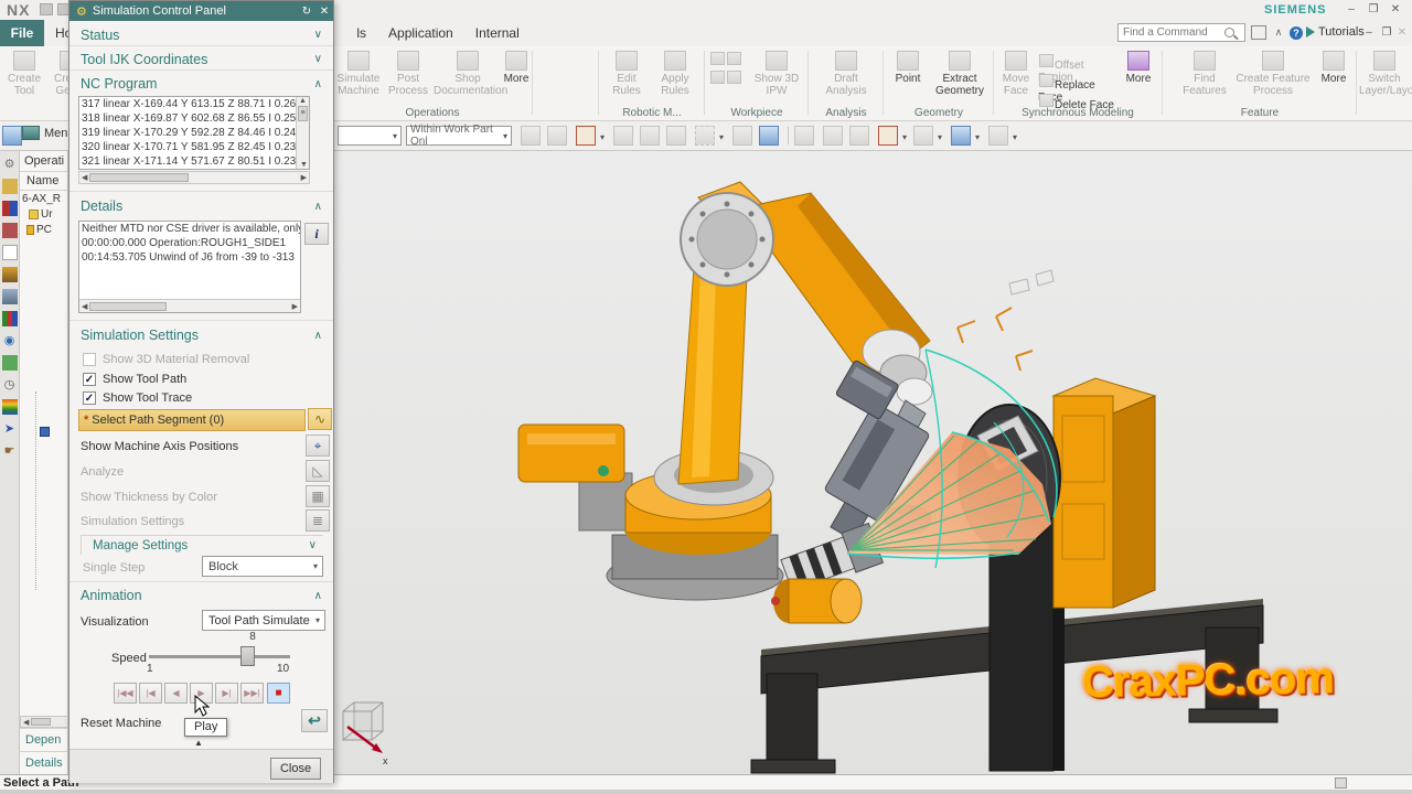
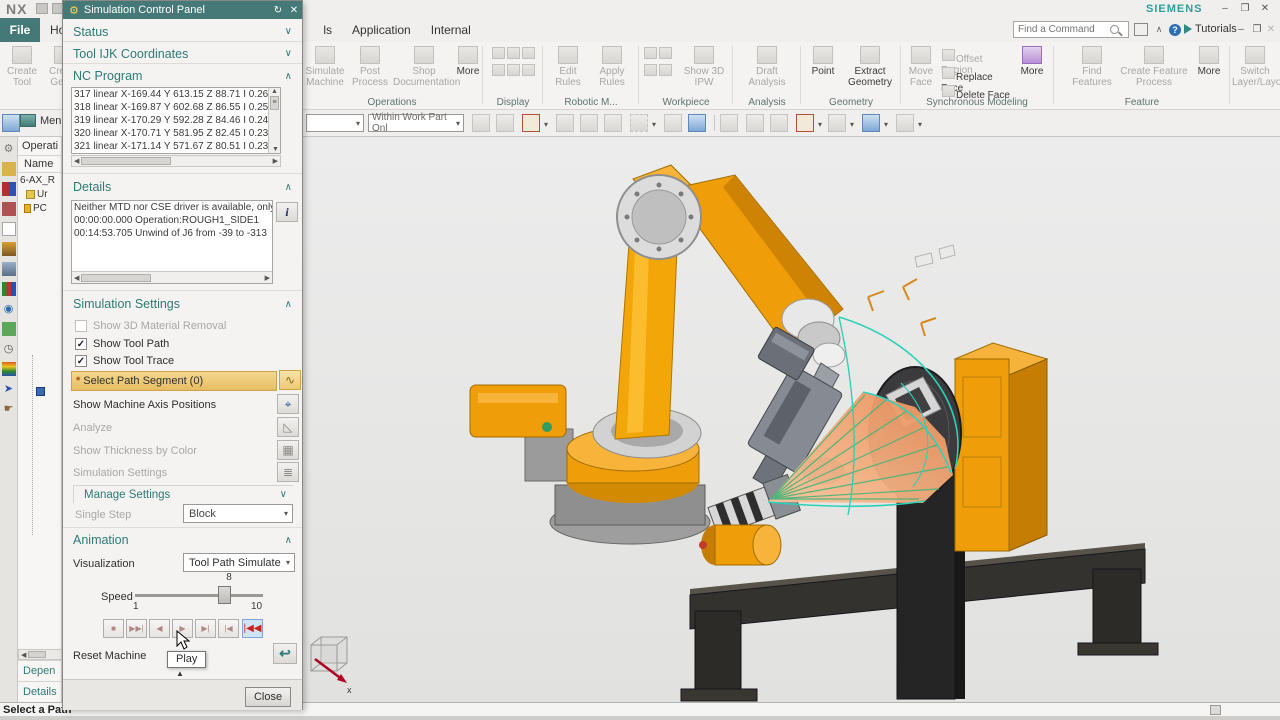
  NX
  SIEMENS
  –
  ❐
  ✕
  File
  ls
  Application
  Internal
  Find a Command
  ∧
  ?
  Tutorials
  –
  ❐
  ✕
  Create Tool
  Simulate Machine
  Post Process
  Shop Documentation
  More
  Operations
+ Display
  Edit Rules
  Apply Rules
  Robotic M...
  Show 3D IPW
  Workpiece
  Draft Analysis
  Analysis
  Point
  Extract Geometry
  Geometry
  Move Face
  Offset gion
  Replace ce
  Delete Face
  More
  Synchronous Modeling
  Find Features
  Create Feature Process
  More
  Feature
  Switch Layer/Layo
  Men
  ▾
  Within Work Part Onl
  ▾
  ▾
  ▾
  ▾
  ▾
  ▾
  ▾
  ⚙
  ◉
  ◷
  ➤
  ☛
  Operati
  Name
  6-AX_R
  Ur
  PC
  Depen
  Details
  x
- CraxPC.com
  ⚙
  Simulation Control Panel
  ↻
  ✕
  Status
  ∨
  Tool IJK Coordinates
  ∨
  NC Program
  ∧
  317 linear X-169.44 Y 613.15 Z 88.71 I 0.26
  318 linear X-169.87 Y 602.68 Z 86.55 I 0.25
  319 linear X-170.29 Y 592.28 Z 84.46 I 0.24
  320 linear X-170.71 Y 581.95 Z 82.45 I 0.23
  321 linear X-171.14 Y 571.67 Z 80.51 I 0.23
  Details
  ∧
  Neither MTD nor CSE driver is available, onl
  00:00:00.000 Operation:ROUGH1_SIDE1
  00:14:53.705 Unwind of J6 from -39 to -313
  i
  Simulation Settings
  ∧
  Show 3D Material Removal
  ✓
  Show Tool Path
  ✓
  Show Tool Trace
  *
  Select Path Segment (0)
  ∿
  Show Machine Axis Positions
  ⌖
  Analyze
  ◺
  Show Thickness by Color
  ▦
  Simulation Settings
  ≣
  Manage Settings
  ∨
  Single Step
  Block
  ▾
  Animation
  ∧
  Visualization
  Tool Path Simulate
  ▾
  8
  Speed
  1
  10
- |◀◀
+ ■
- |◀
+ ▶▶|
  ◀
  ▶
  ▶|
- ▶▶|
+ |◀
- ■
+ |◀◀
  Reset Machine
  ↩
  Play
  ▲
  Close
  Select a Path
